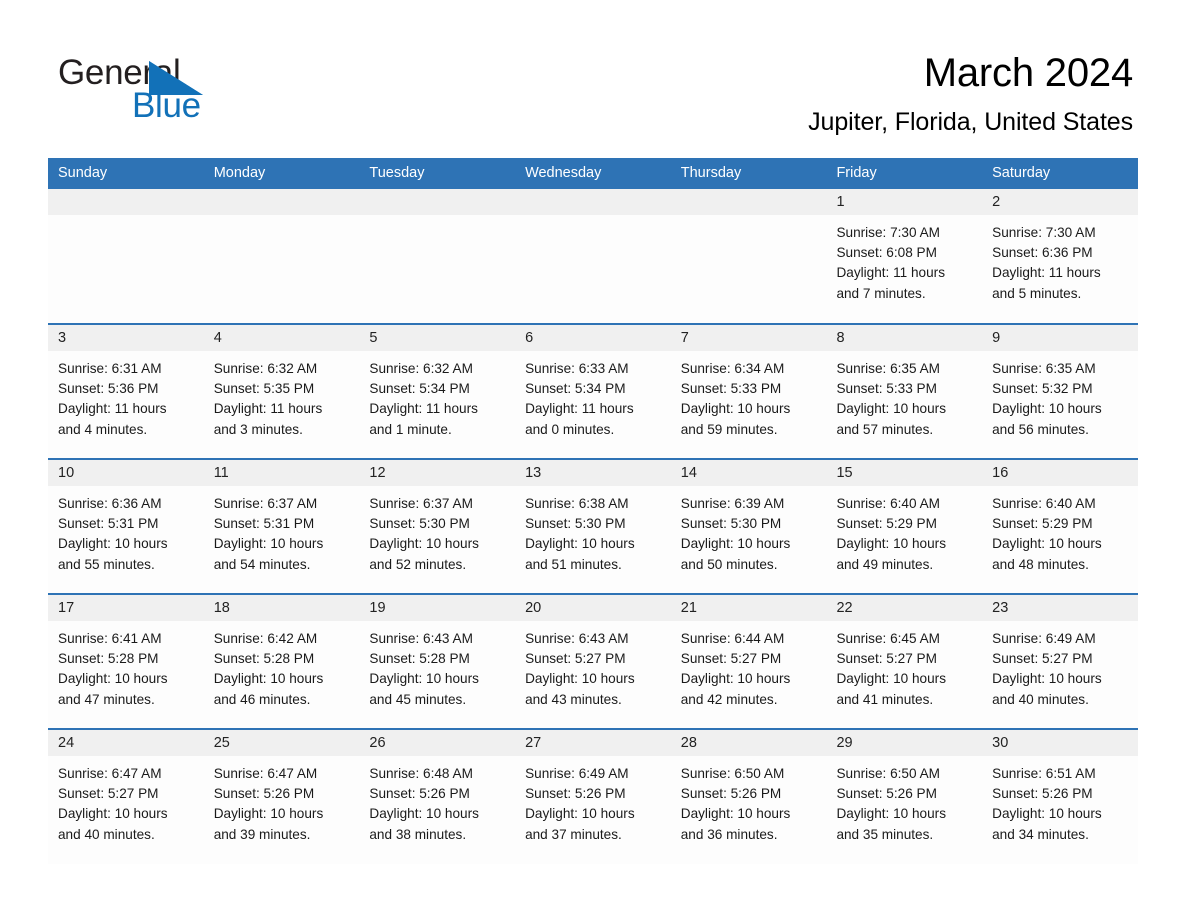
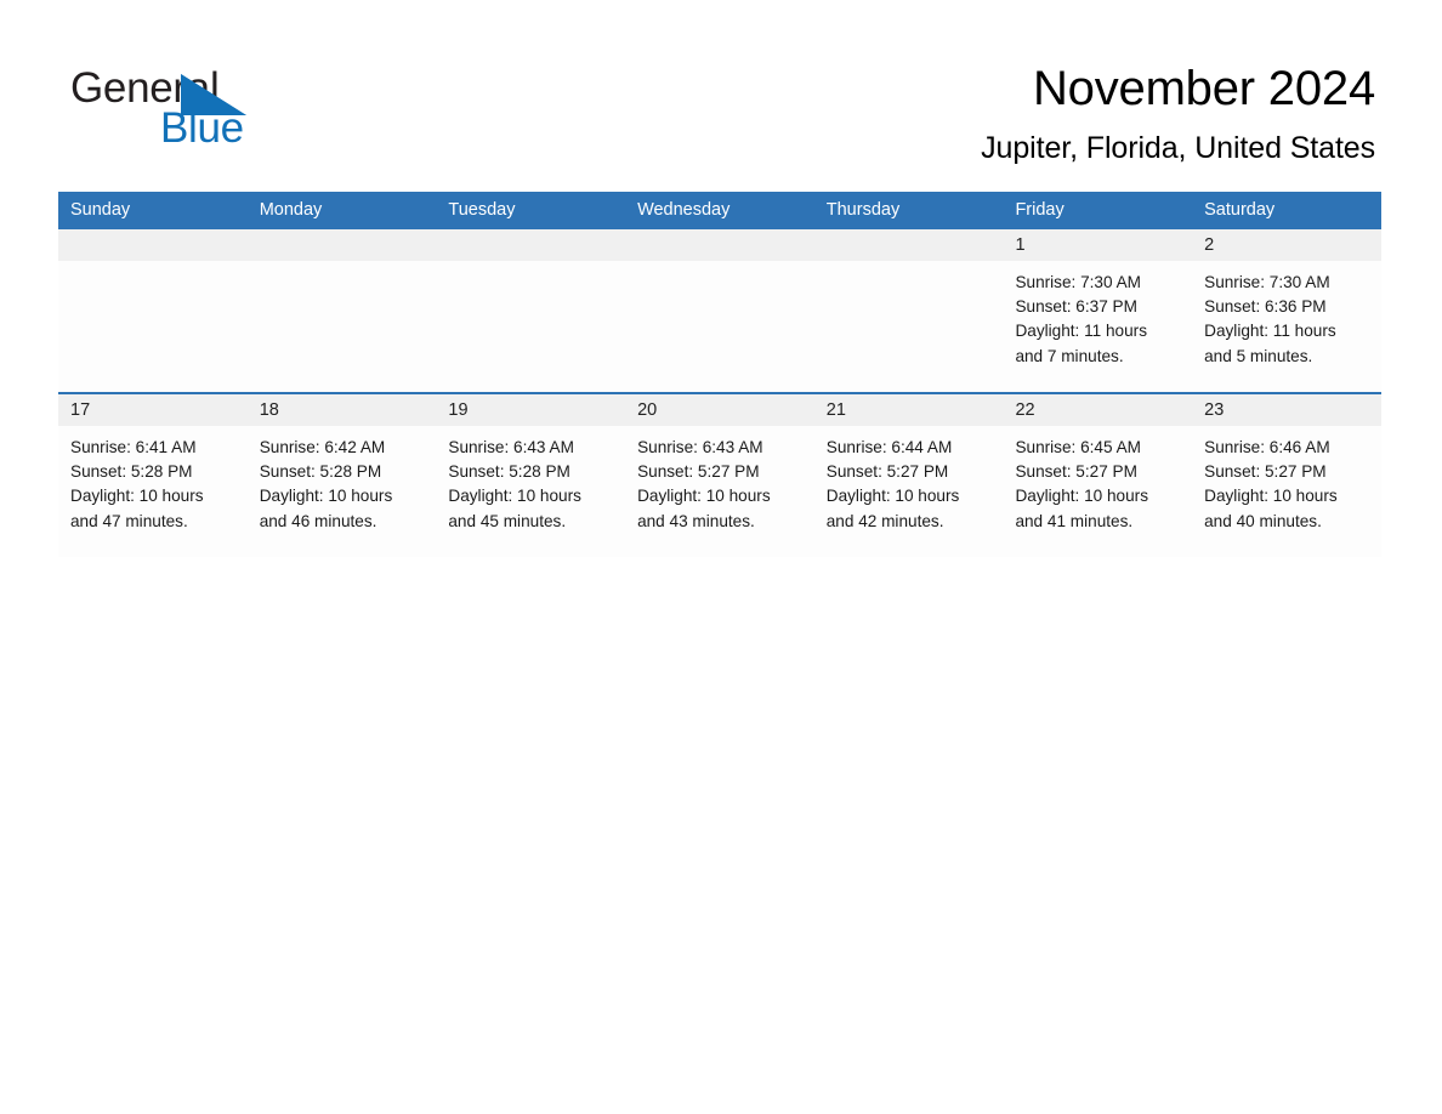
  Generl
  Blue
- March 2024
+ November 2024
  Jupiter, Florida, United States
  Sunday	Monday	Tuesday	Wednesday	Thursday	Friday	Saturday
- 					1Sunrise: 7:30 AMSunset: 6:08 PMDaylight: 11 hoursand 7 minutes.	2Sunrise: 7:30 AMSunset: 6:36 PMDaylight: 11 hoursand 5 minutes.
+ 					1Sunrise: 7:30 AMSunset: 6:37 PMDaylight: 11 hoursand 7 minutes.	2Sunrise: 7:30 AMSunset: 6:36 PMDaylight: 11 hoursand 5 minutes.
- 3Sunrise: 6:31 AMSunset: 5:36 PMDaylight: 11 hoursand 4 minutes.	4Sunrise: 6:32 AMSunset: 5:35 PMDaylight: 11 hoursand 3 minutes.	5Sunrise: 6:32 AMSunset: 5:34 PMDaylight: 11 hoursand 1 minute.	6Sunrise: 6:33 AMSunset: 5:34 PMDaylight: 11 hoursand 0 minutes.	7Sunrise: 6:34 AMSunset: 5:33 PMDaylight: 10 hoursand 59 minutes.	8Sunrise: 6:35 AMSunset: 5:33 PMDaylight: 10 hoursand 57 minutes.	9Sunrise: 6:35 AMSunset: 5:32 PMDaylight: 10 hoursand 56 minutes.
- 10Sunrise: 6:36 AMSunset: 5:31 PMDaylight: 10 hoursand 55 minutes.	11Sunrise: 6:37 AMSunset: 5:31 PMDaylight: 10 hoursand 54 minutes.	12Sunrise: 6:37 AMSunset: 5:30 PMDaylight: 10 hoursand 52 minutes.	13Sunrise: 6:38 AMSunset: 5:30 PMDaylight: 10 hoursand 51 minutes.	14Sunrise: 6:39 AMSunset: 5:30 PMDaylight: 10 hoursand 50 minutes.	15Sunrise: 6:40 AMSunset: 5:29 PMDaylight: 10 hoursand 49 minutes.	16Sunrise: 6:40 AMSunset: 5:29 PMDaylight: 10 hoursand 48 minutes.
- 17Sunrise: 6:41 AMSunset: 5:28 PMDaylight: 10 hoursand 47 minutes.	18Sunrise: 6:42 AMSunset: 5:28 PMDaylight: 10 hoursand 46 minutes.	19Sunrise: 6:43 AMSunset: 5:28 PMDaylight: 10 hoursand 45 minutes.	20Sunrise: 6:43 AMSunset: 5:27 PMDaylight: 10 hoursand 43 minutes.	21Sunrise: 6:44 AMSunset: 5:27 PMDaylight: 10 hoursand 42 minutes.	22Sunrise: 6:45 AMSunset: 5:27 PMDaylight: 10 hoursand 41 minutes.	23Sunrise: 6:49 AMSunset: 5:27 PMDaylight: 10 hoursand 40 minutes.
+ 17Sunrise: 6:41 AMSunset: 5:28 PMDaylight: 10 hoursand 47 minutes.	18Sunrise: 6:42 AMSunset: 5:28 PMDaylight: 10 hoursand 46 minutes.	19Sunrise: 6:43 AMSunset: 5:28 PMDaylight: 10 hoursand 45 minutes.	20Sunrise: 6:43 AMSunset: 5:27 PMDaylight: 10 hoursand 43 minutes.	21Sunrise: 6:44 AMSunset: 5:27 PMDaylight: 10 hoursand 42 minutes.	22Sunrise: 6:45 AMSunset: 5:27 PMDaylight: 10 hoursand 41 minutes.	23Sunrise: 6:46 AMSunset: 5:27 PMDaylight: 10 hoursand 40 minutes.
- 24Sunrise: 6:47 AMSunset: 5:27 PMDaylight: 10 hoursand 40 minutes.	25Sunrise: 6:47 AMSunset: 5:26 PMDaylight: 10 hoursand 39 minutes.	26Sunrise: 6:48 AMSunset: 5:26 PMDaylight: 10 hoursand 38 minutes.	27Sunrise: 6:49 AMSunset: 5:26 PMDaylight: 10 hoursand 37 minutes.	28Sunrise: 6:50 AMSunset: 5:26 PMDaylight: 10 hoursand 36 minutes.	29Sunrise: 6:50 AMSunset: 5:26 PMDaylight: 10 hoursand 35 minutes.	30Sunrise: 6:51 AMSunset: 5:26 PMDaylight: 10 hoursand 34 minutes.
